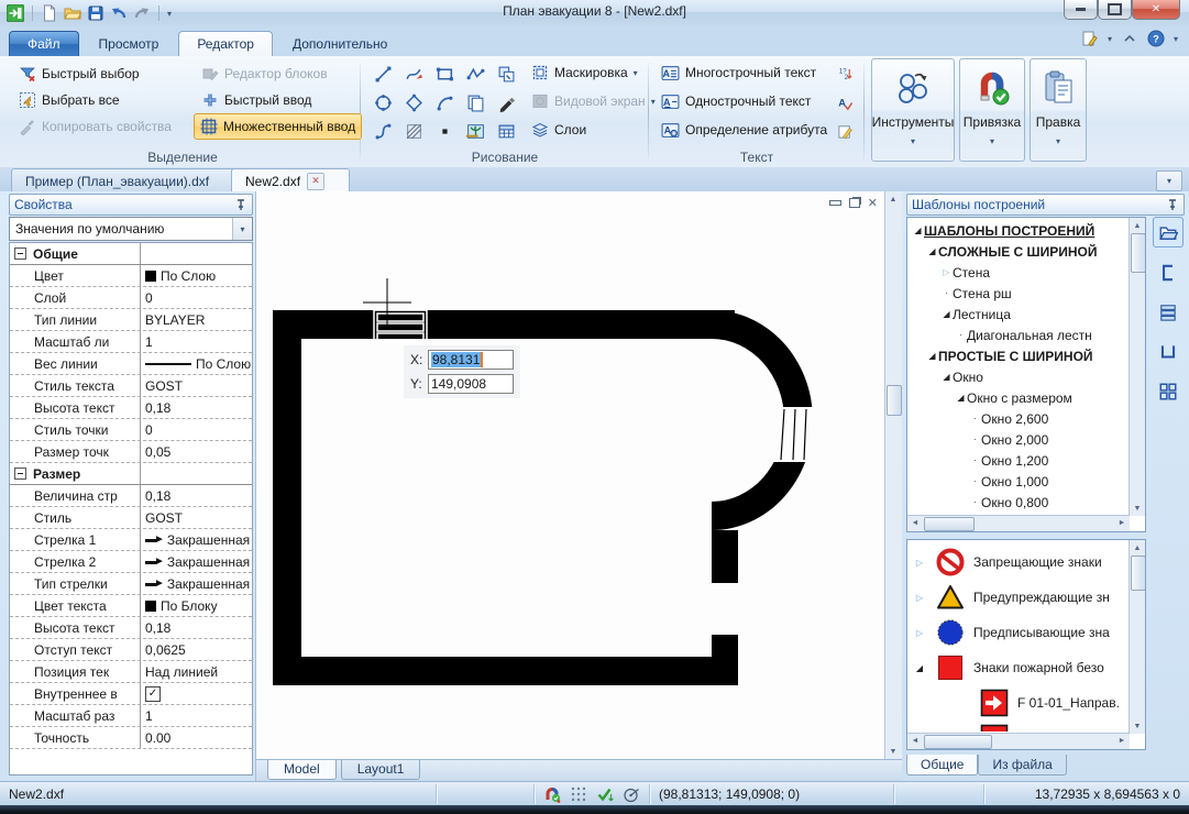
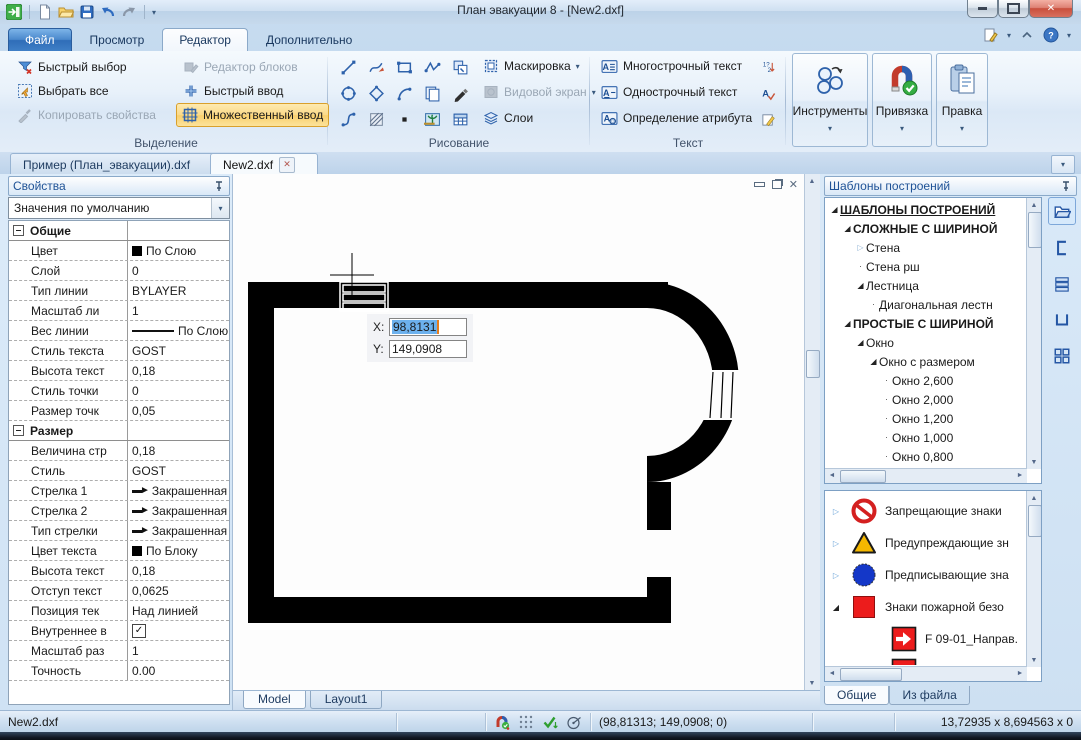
  ▾
  План эвакуации 8 - [New2.dxf]
  ✕
  Файл
  Просмотр
  Редактор
  Дополнительно
  ▾
  ?
  ▾
  Выделение
  Быстрый выбор
  Выбрать все
  Копировать свойства
  Редактор блоков
  Быстрый ввод
  Множественный ввод
  Рисование
  Маскировка
  ▾
  Видовой экран
  ▾
  Слои
  Текст
  A
  Многострочный текст
  A
  Однострочный текст
  A
  Определение атрибута
  A
  Инструменты
  ▾
  Привязка
  ▾
  Правка
  ▾
  ▾
  Пример (План_эвакуации).dxf
  New2.dxf
  ✕
  Свойства
  Значения по умолчанию
  ▾
  Общие
  Цвет
  По Слою
  Слой
  0
  Тип линии
  BYLAYER
  Масштаб ли
  1
  Вес линии
  По Слою
  Стиль текста
  GOST
  Высота текст
  0,18
  Стиль точки
  0
  Размер точк
  0,05
  Размер
  Величина стр
  0,18
  Стиль
  GOST
  Стрелка 1
  ▬►
  Закрашенная
  Стрелка 2
  ▬►
  Закрашенная
  Тип стрелки
  ▬►
  Закрашенная
  Цвет текста
  По Блоку
  Высота текст
  0,18
  Отступ текст
  0,0625
  Позиция тек
  Над линией
  Внутреннее в
  ✓
  Масштаб раз
  1
  Точность
  0.00
  ✕
  X:
  98,8131
  Y:
  149,0908
  Model
  Layout1
  Шаблоны построений
  ◢
  ШАБЛОНЫ ПОСТРОЕНИЙ
  ◢
  СЛОЖНЫЕ С ШИРИНОЙ
  ▷
  Стена
  ·
  Стена рш
  ◢
  Лестница
  ·
  Диагональная лестн
  ◢
  ПРОСТЫЕ С ШИРИНОЙ
  ◢
  Окно
  ◢
  Окно с размером
  ·
  Окно 2,600
  ·
  Окно 2,000
  ·
  Окно 1,200
  ·
  Окно 1,000
  ·
  Окно 0,800
  ▷
  Запрещающие знаки
  ▷
  Предупреждающие зн
  ▷
  Предписывающие зна
  ◢
  Знаки пожарной безо
- F 01-01_Направ.
+ F 09-01_Направ.
  Общие
  Из файла
  New2.dxf
  (98,81313; 149,0908; 0)
  13,72935 x 8,694563 x 0
